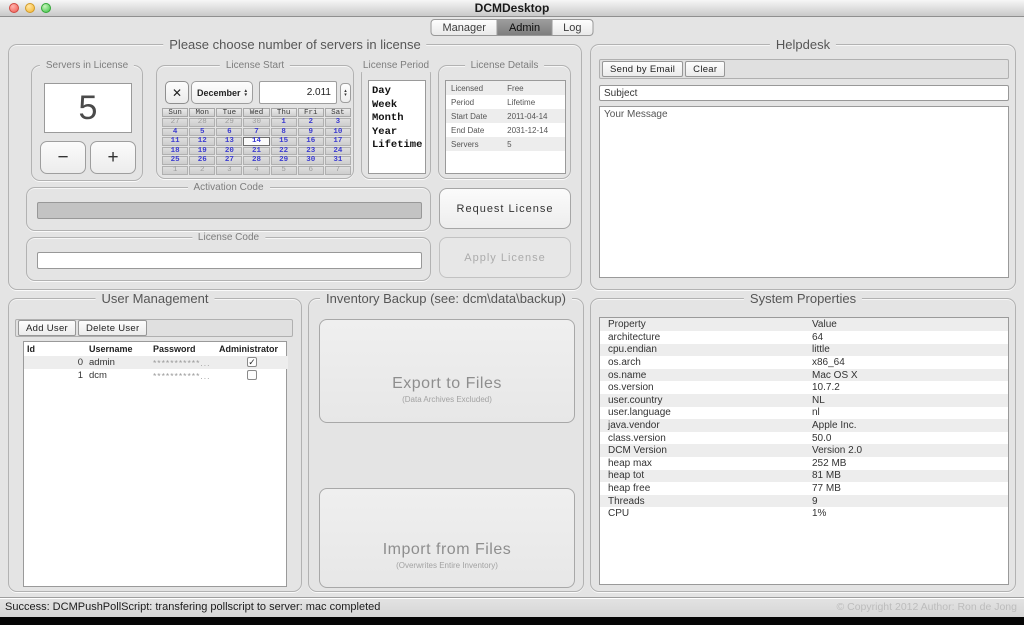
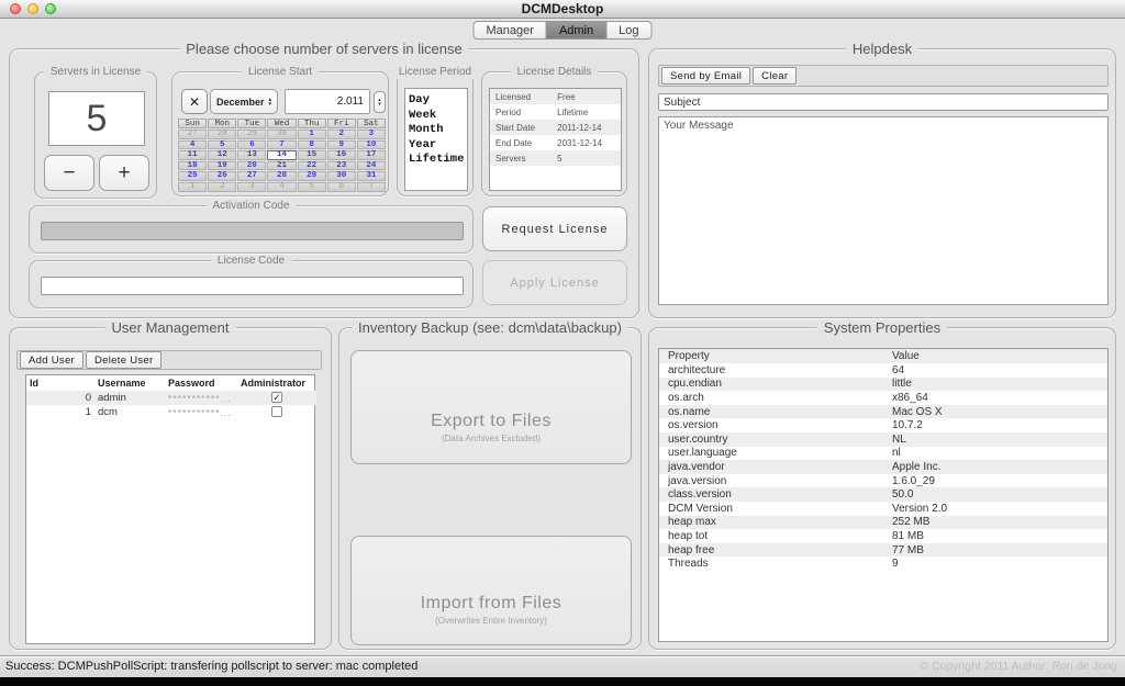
  DCMDesktop
  Manager
  Admin
  Log
  Please choose number of servers in license
  Servers in License
  5
  −
  +
  License Start
  ✕
  December
  2.011
  Sun
  Mon
  Tue
  Wed
  Thu
  Fri
  Sat
  27
  28
  29
  30
  1
  2
  3
  4
  5
  6
  7
  8
  9
  10
  11
  12
  13
  14
  15
  16
  17
  18
  19
  20
  21
  22
  23
  24
  25
  26
  27
  28
  29
  30
  31
  1
  2
  3
  4
  5
  6
  7
  License Period
  Day
  Week
  Month
  Year
  Lifetime
  License Details
  Licensed	Free
  Period	Lifetime
- Start Date	2011-04-14
+ Start Date	2011-12-14
  End Date	2031-12-14
  Servers	5
  Activation Code
  License Code
  Request License
  Apply License
  Helpdesk
  Send by Email
  Clear
  Subject
  Your Message
  User Management
  Add User
  Delete User
  Id	Username	Password	Administrator
  0	admin	***********...	✓
  1	dcm	***********...
  Inventory Backup (see: dcm\data\backup)
  Export to Files
  (Data Archives Excluded)
  Import from Files
  (Overwrites Entire Inventory)
  System Properties
  Property	Value
  architecture	64
  cpu.endian	little
  os.arch	x86_64
  os.name	Mac OS X
  os.version	10.7.2
  user.country	NL
  user.language	nl
  java.vendor	Apple Inc.
+ java.version	1.6.0_29
  class.version	50.0
  DCM Version	Version 2.0
  heap max	252 MB
  heap tot	81 MB
  heap free	77 MB
  Threads	9
- CPU	1%
  Success: DCMPushPollScript: transfering pollscript to server: mac completed
- © Copyright 2012 Author: Ron de Jong
+ © Copyright 2011 Author: Ron de Jong
